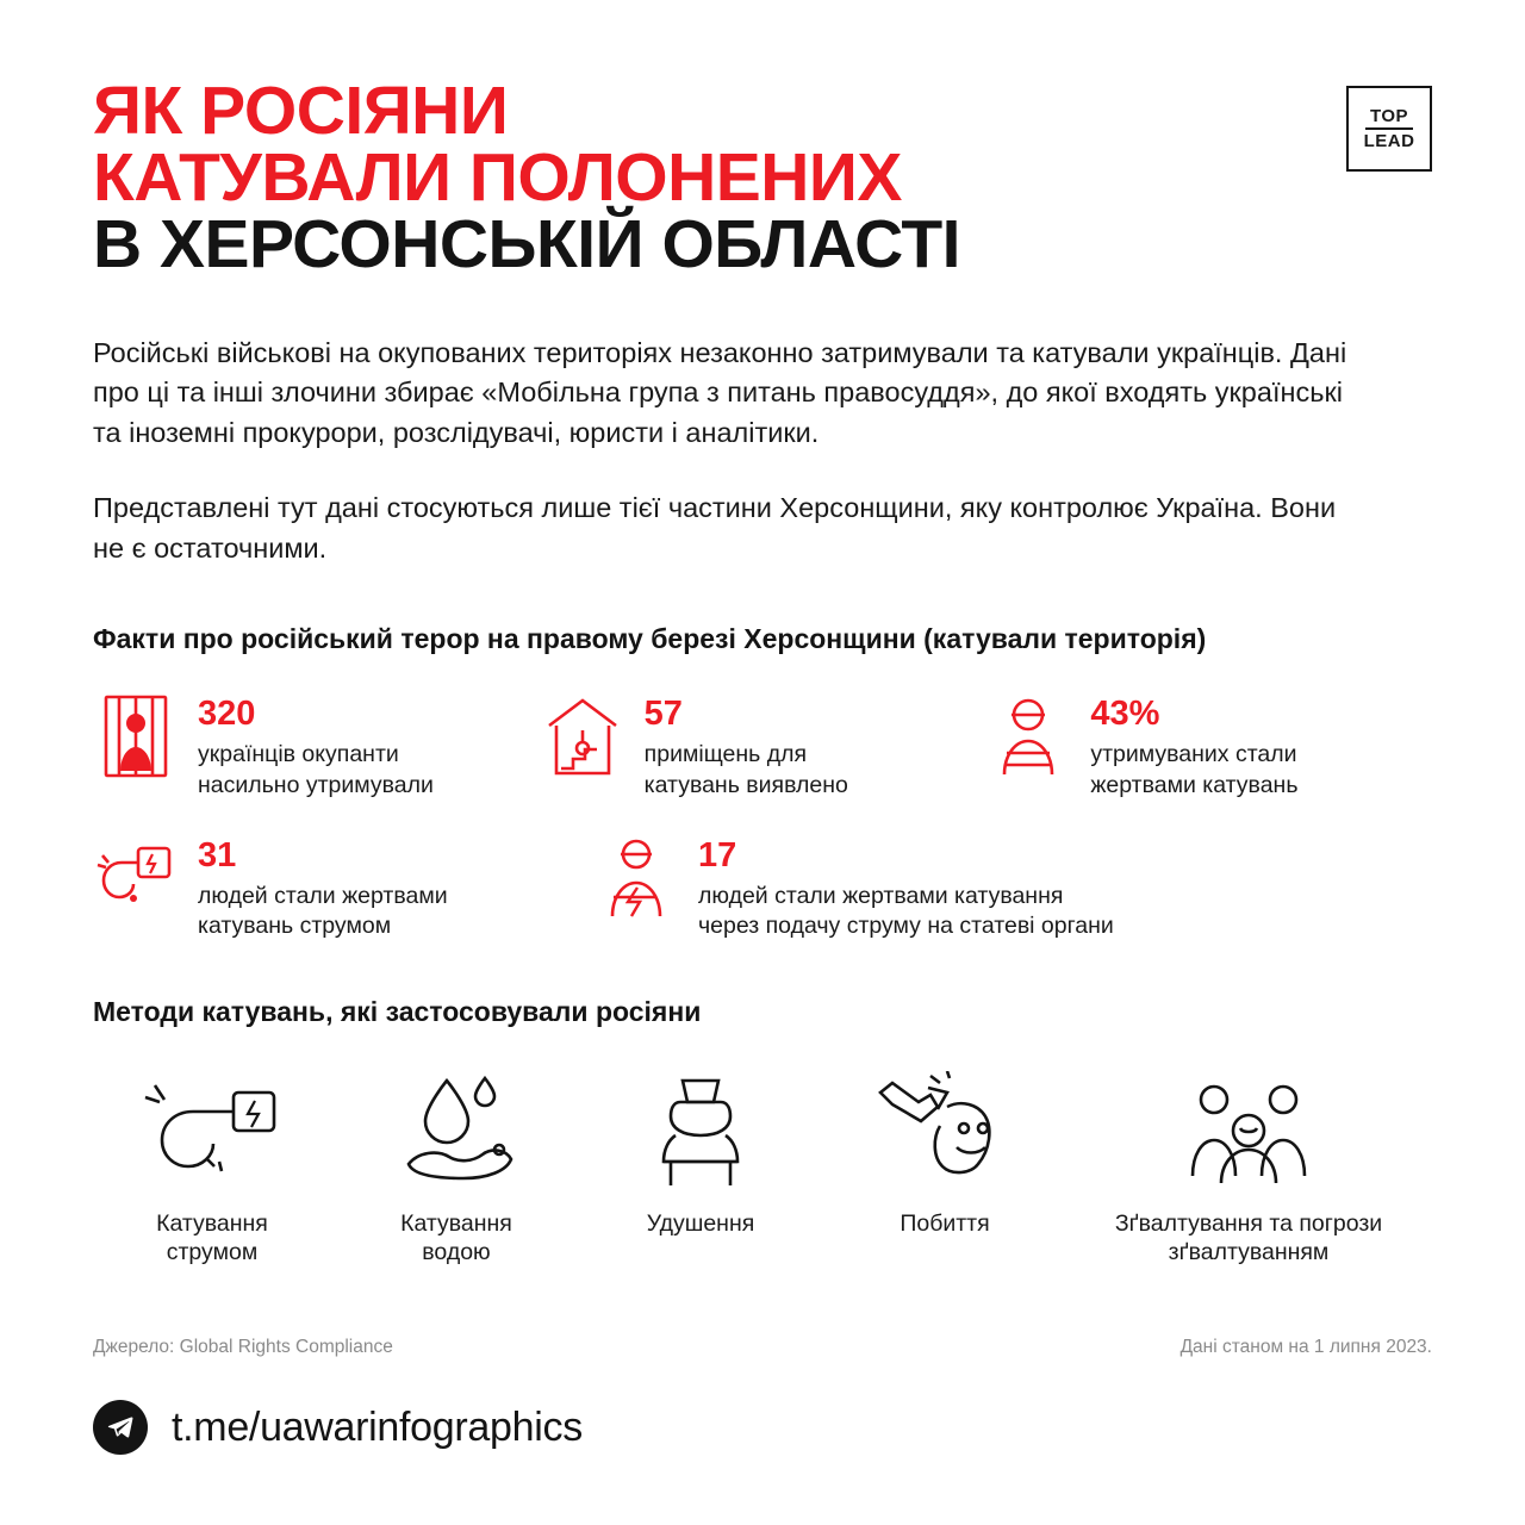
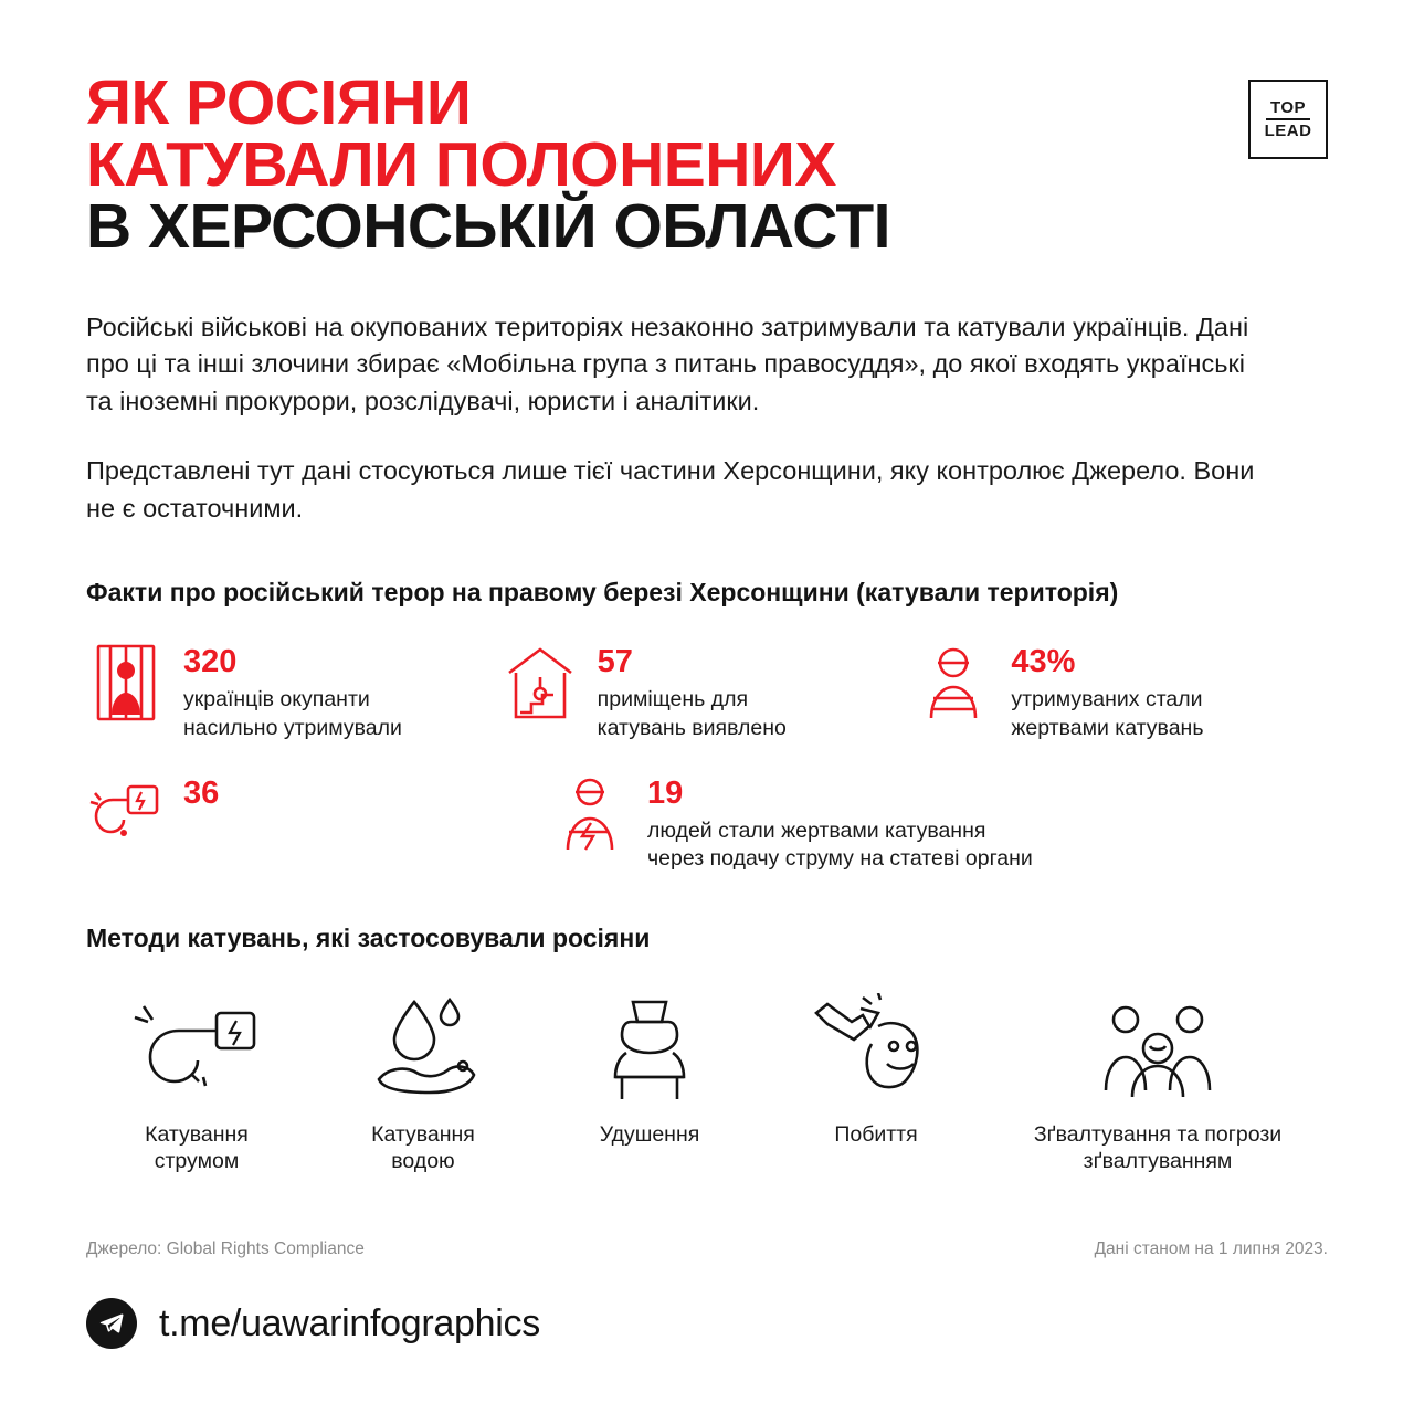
  ЯК РОСІЯНИ
  КАТУВАЛИ ПОЛОНЕНИХ
  В ХЕРСОНСЬКІЙ ОБЛАСТІ
  TOP
  LEAD
  Російські військові на окупованих територіях незаконно затримували та катували українців. Дані про ці та інші злочини збирає «Мобільна група з питань правосуддя», до якої входять українські та іноземні прокурори, розслідувачі, юристи і аналітики.
- Представлені тут дані стосуються лише тієї частини Херсонщини, яку контролює Україна. Вони не є остаточними.
+ Представлені тут дані стосуються лише тієї частини Херсонщини, яку контролює Джерело. Вони не є остаточними.
  Факти про російський терор на правому березі Херсонщини (катували територія)
  320
  українців окупанти
  насильно утримували
  57
  приміщень для
  катувань виявлено
  43%
  утримуваних стали
  жертвами катувань
- 31
+ 36
- людей стали жертвами
- катувань струмом
- 17
+ 19
  людей стали жертвами катування
  через подачу струму на статеві органи
  Методи катувань, які застосовували росіяни
  Катування
  струмом
  Катування
  водою
  Удушення
  Побиття
  Зґвалтування та погрози
  зґвалтуванням
  Джерело: Global Rights Compliance
  Дані станом на 1 липня 2023.
  t.me/uawarinfographics
